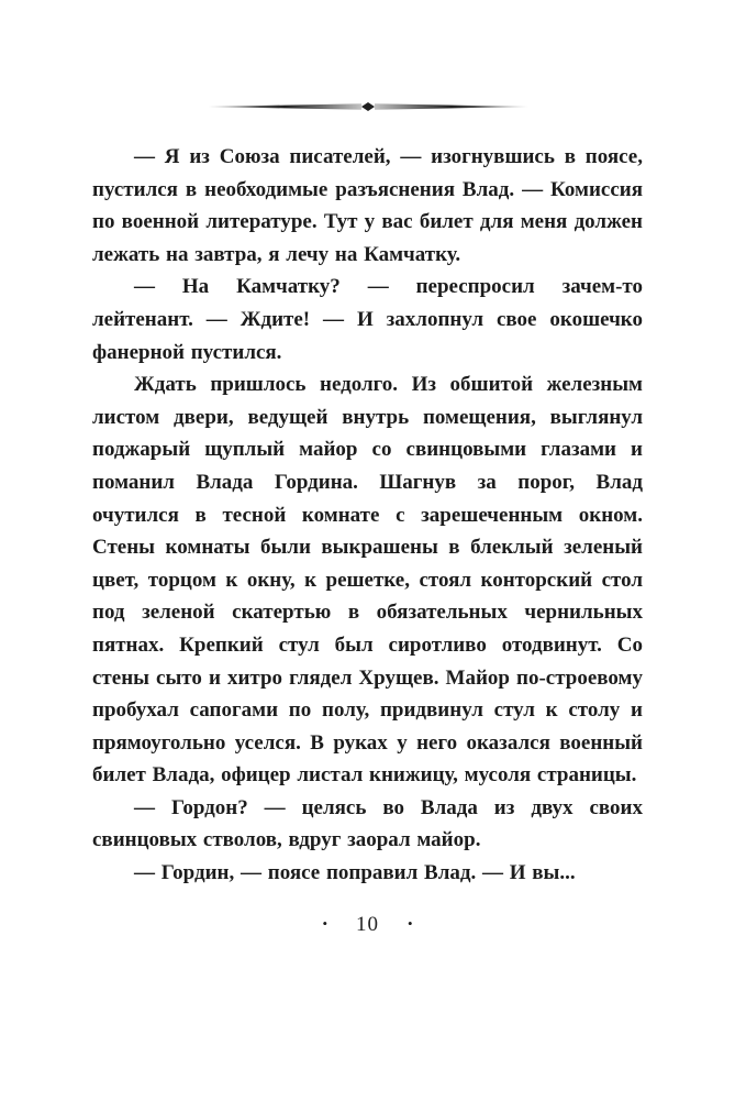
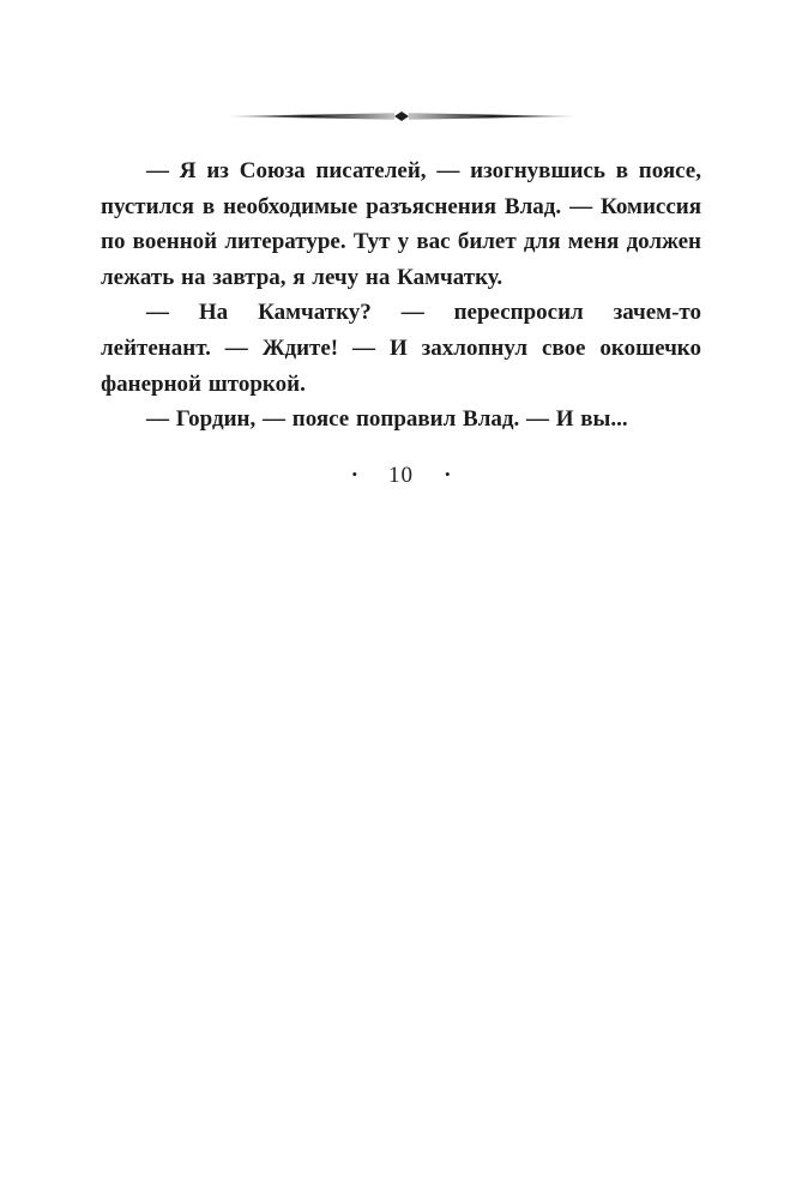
  — Я из Союза писателей, — изогнувшись в поясе, пустился в необходимые разъяснения Влад. — Комиссия по военной литературе. Тут у вас билет для меня должен лежать на завтра, я лечу на Камчатку.
- — На Камчатку? — переспросил зачем-то лейтенант. — Ждите! — И захлопнул свое окошечко фанерной пустился.
+ — На Камчатку? — переспросил зачем-то лейтенант. — Ждите! — И захлопнул свое окошечко фанерной шторкой.
- Ждать пришлось недолго. Из обшитой железным листом двери, ведущей внутрь помещения, выглянул поджарый щуплый майор со свинцовыми глазами и поманил Влада Гордина. Шагнув за порог, Влад очутился в тесной комнате с зарешеченным окном. Стены комнаты были выкрашены в блеклый зеленый цвет, торцом к окну, к решетке, стоял конторский стол под зеленой скатертью в обязательных чернильных пятнах. Крепкий стул был сиротливо отодвинут. Со стены сыто и хитро глядел Хрущев. Майор по-строевому пробухал сапогами по полу, придвинул стул к столу и прямоугольно уселся. В руках у него оказался военный билет Влада, офицер листал книжицу, мусоля страницы.
- — Гордон? — целясь во Влада из двух своих свинцовых стволов, вдруг заорал майор.
  — Гордин, — поясе поправил Влад. — И вы...
  •
  10
  •
